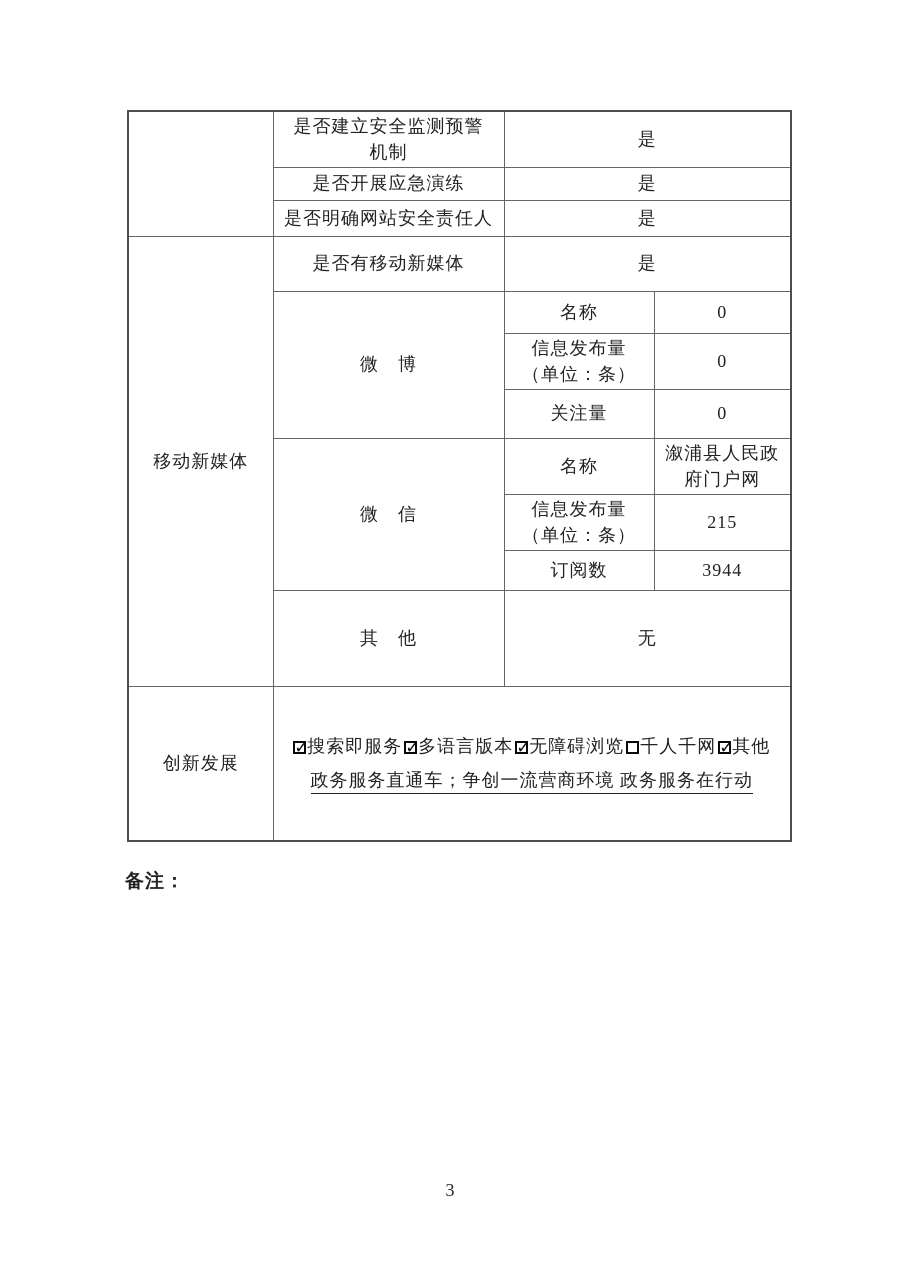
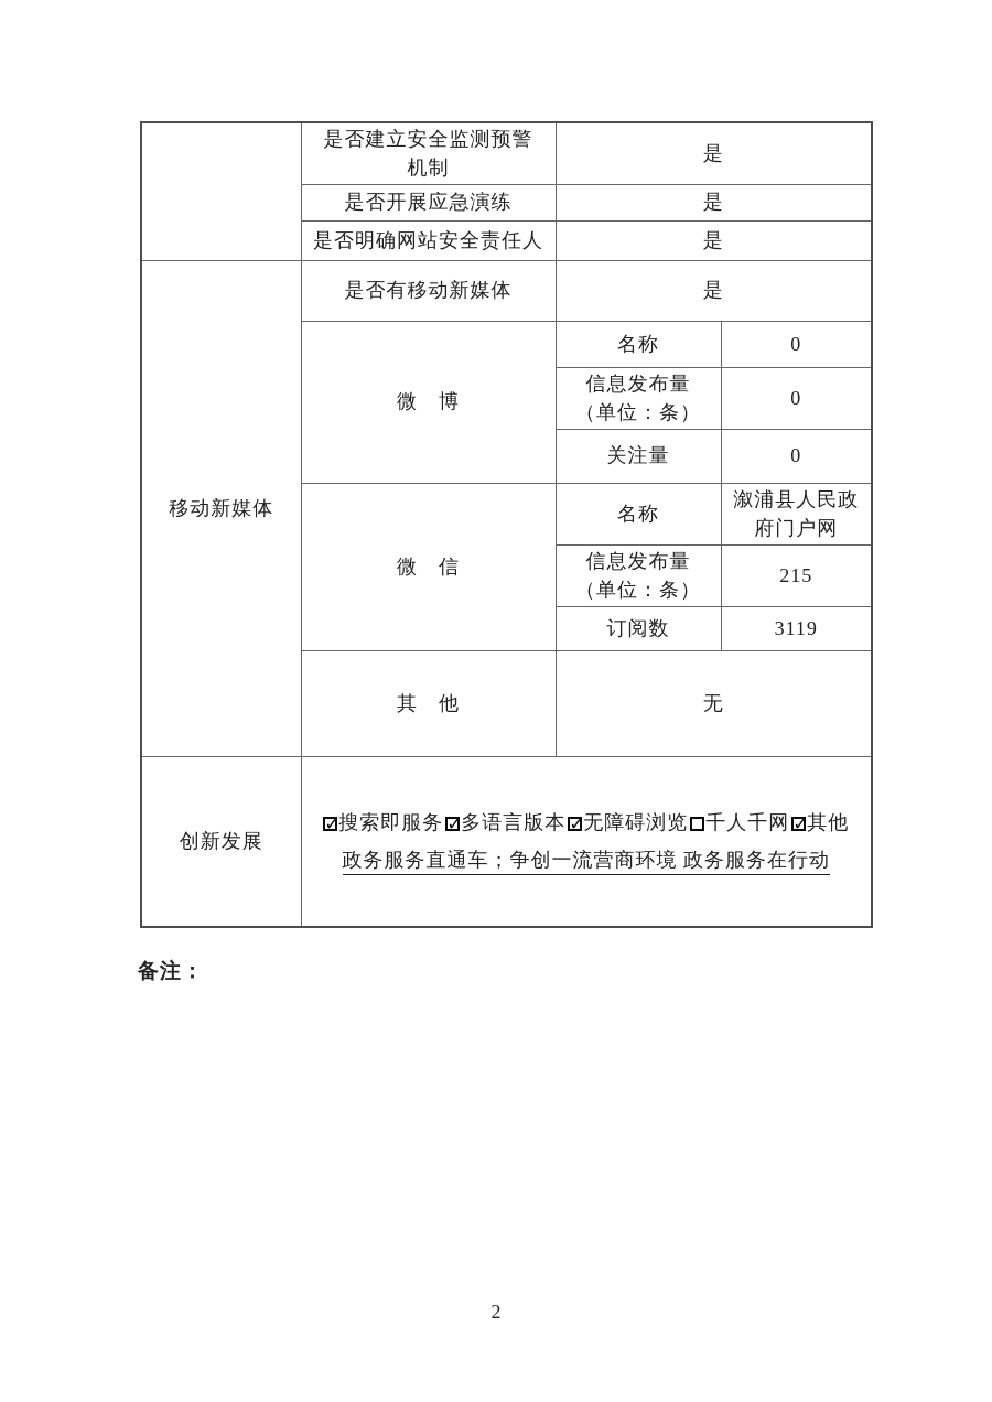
  	是否建立安全监测预警机制	是
  是否开展应急演练	是
  是否明确网站安全责任人	是
  移动新媒体	是否有移动新媒体	是
  微 博	名称	0
  信息发布量（单位：条）	0
  关注量	0
  微 信	名称	溆浦县人民政府门户网
  信息发布量（单位：条）	215
- 订阅数	3944
+ 订阅数	3119
  其 他	无
  创新发展	搜索即服务 多语言版本 无障碍浏览 千人千网 其他 政务服务直通车；争创一流营商环境 政务服务在行动
  备注：
- 3
+ 2
